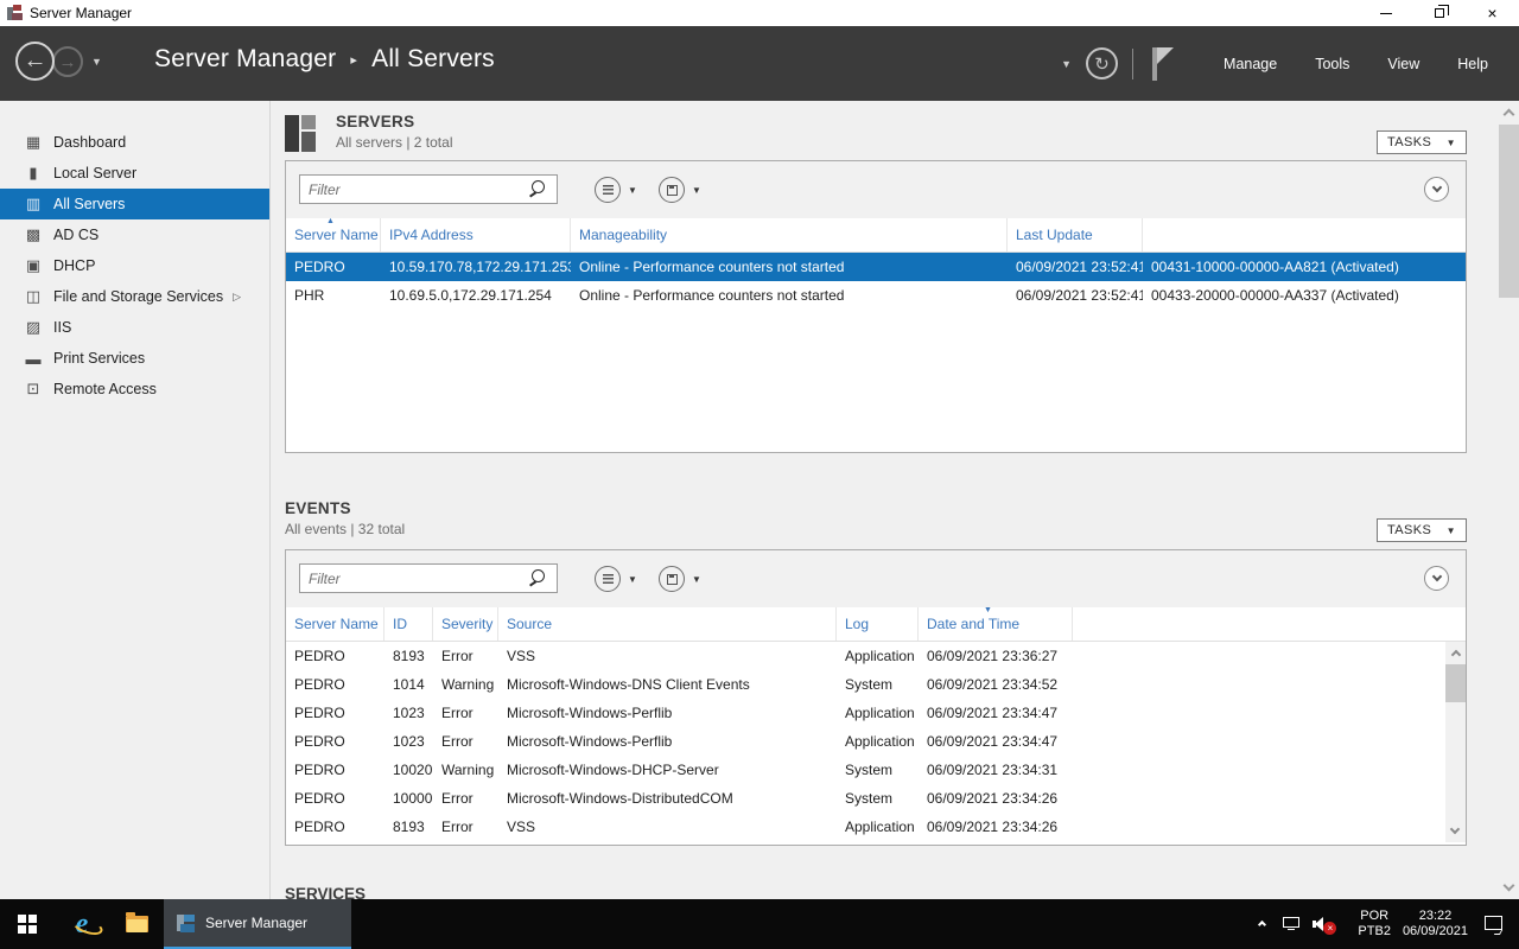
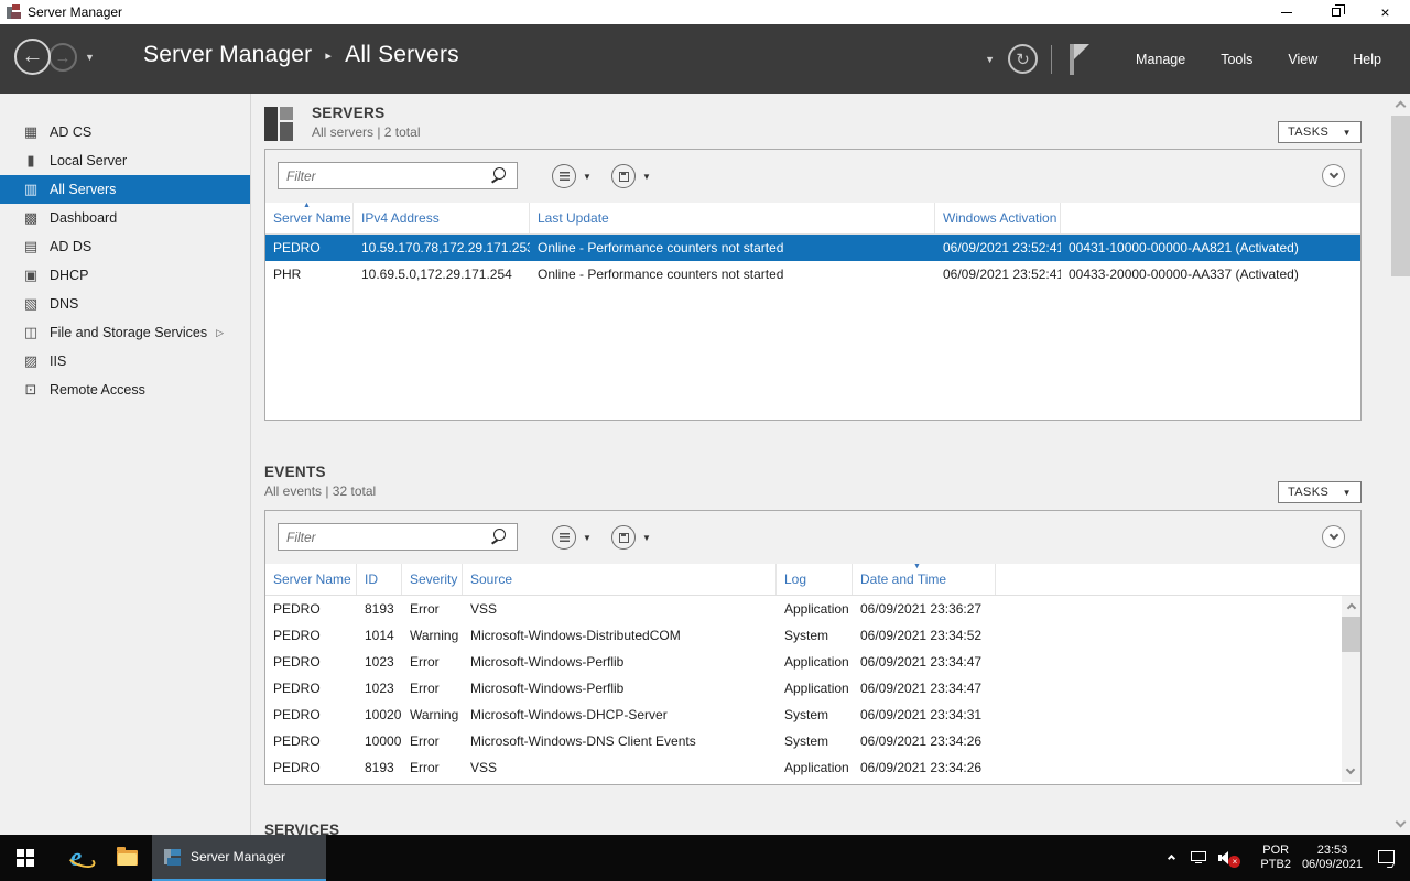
  Server Manager
  ×
  ←
  →
  ▼
  Server Manager
  ▸
  All Servers
  ▼
  ↻
  Manage
  Tools
  View
  Help
  ▦
- Dashboard
+ AD CS
  ▮
  Local Server
  ▥
  All Servers
  ▩
- AD CS
+ Dashboard
+ ▤
+ AD DS
  ▣
  DHCP
+ ▧
+ DNS
  ◫
  File and Storage Services
  ▷
  ▨
  IIS
- ▬
- Print Services
  ⊡
  Remote Access
  SERVERS
  All servers | 2 total
  TASKS
  ▼
  Filter
  ▼
  ▼
  Server Name
  IPv4 Address
- Manageability
  Last Update
+ Windows Activation
  PEDRO
  10.59.170.78,172.29.171.25
  Online - Performance counters not started
  06/09/2021 23:52:41
  00431-10000-00000-AA821 (Activated)
  PHR
  10.69.5.0,172.29.171.254
  Online - Performance counters not started
  06/09/2021 23:52:41
  00433-20000-00000-AA337 (Activated)
  EVENTS
  All events | 32 total
  TASKS
  ▼
  Filter
  ▼
  ▼
  Server Name
  ID
  Severity
  Source
  Log
  Date and Time
  PEDRO
  8193
  Error
  VSS
  Application
  06/09/2021 23:36:27
  PEDRO
  1014
  Warning
- Microsoft-Windows-DNS Client Events
+ Microsoft-Windows-DistributedCOM
  System
  06/09/2021 23:34:52
  PEDRO
  1023
  Error
  Microsoft-Windows-Perflib
  Application
  06/09/2021 23:34:47
  PEDRO
  1023
  Error
  Microsoft-Windows-Perflib
  Application
  06/09/2021 23:34:47
  PEDRO
  10020
  Warning
  Microsoft-Windows-DHCP-Server
  System
  06/09/2021 23:34:31
  PEDRO
  10000
  Error
- Microsoft-Windows-DistributedCOM
+ Microsoft-Windows-DNS Client Events
  System
  06/09/2021 23:34:26
  PEDRO
  8193
  Error
  VSS
  Application
  06/09/2021 23:34:26
  SERVICES
  e
  Server Manager
  ×
  POR
  PTB2
- 23:22
+ 23:53
  06/09/2021
